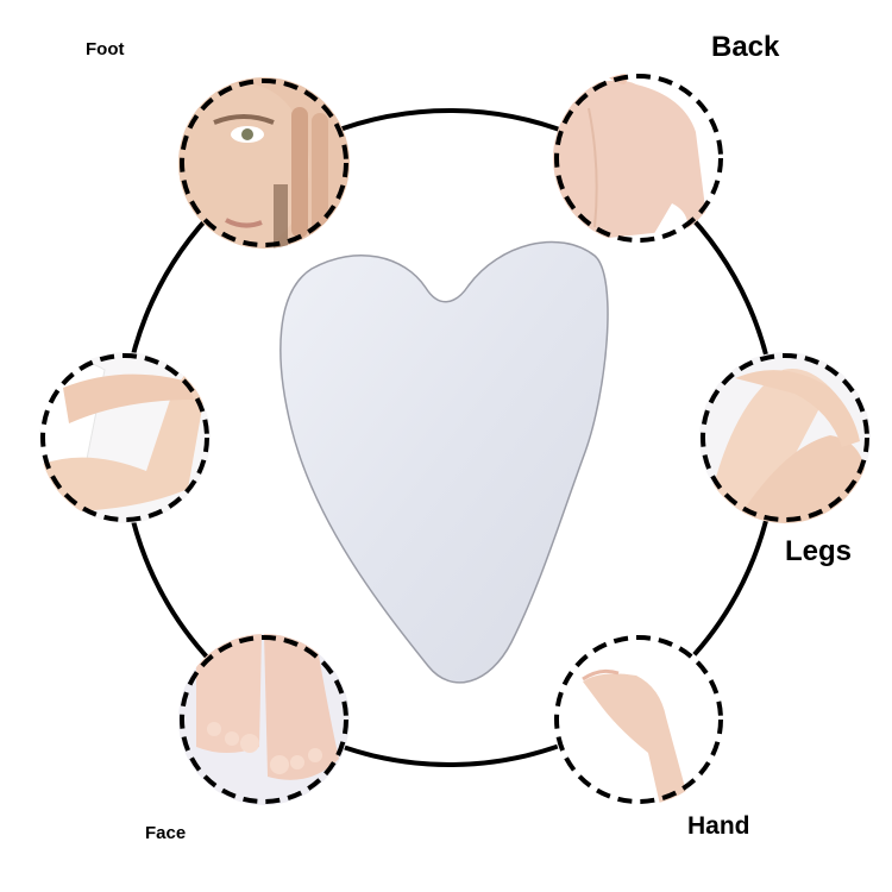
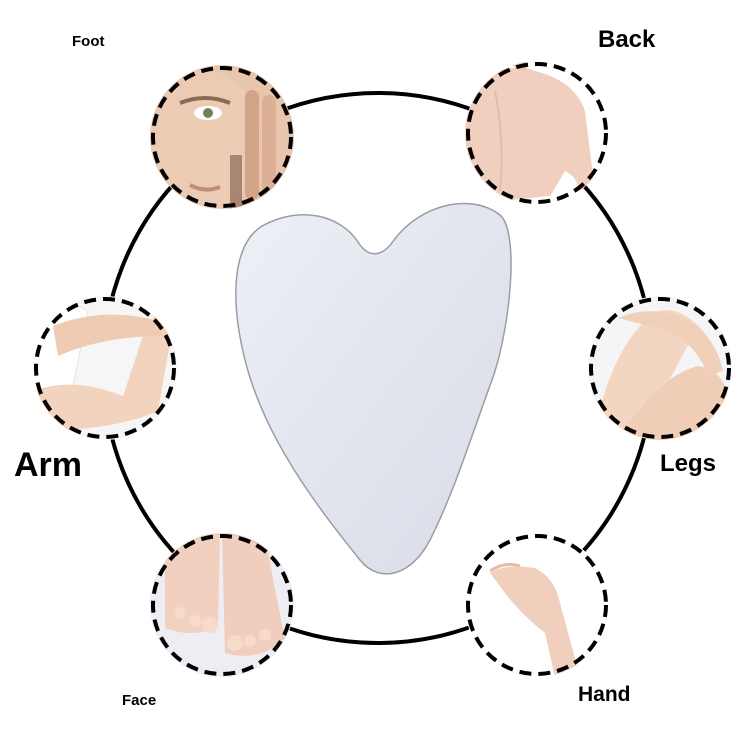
  Foot
  Back
+ Arm
  Legs
  Face
  Hand
